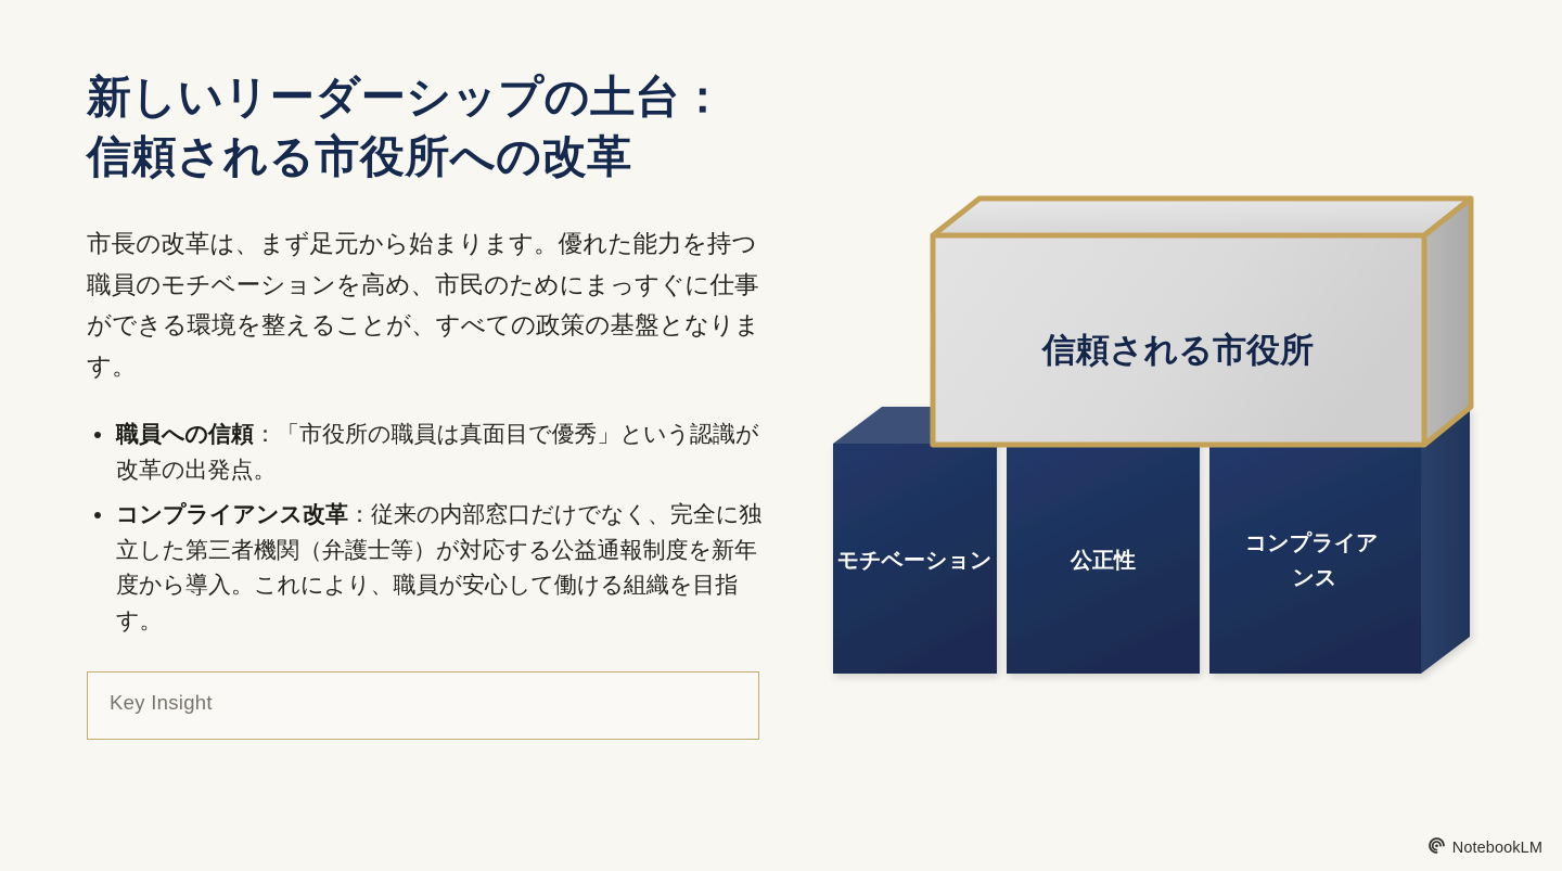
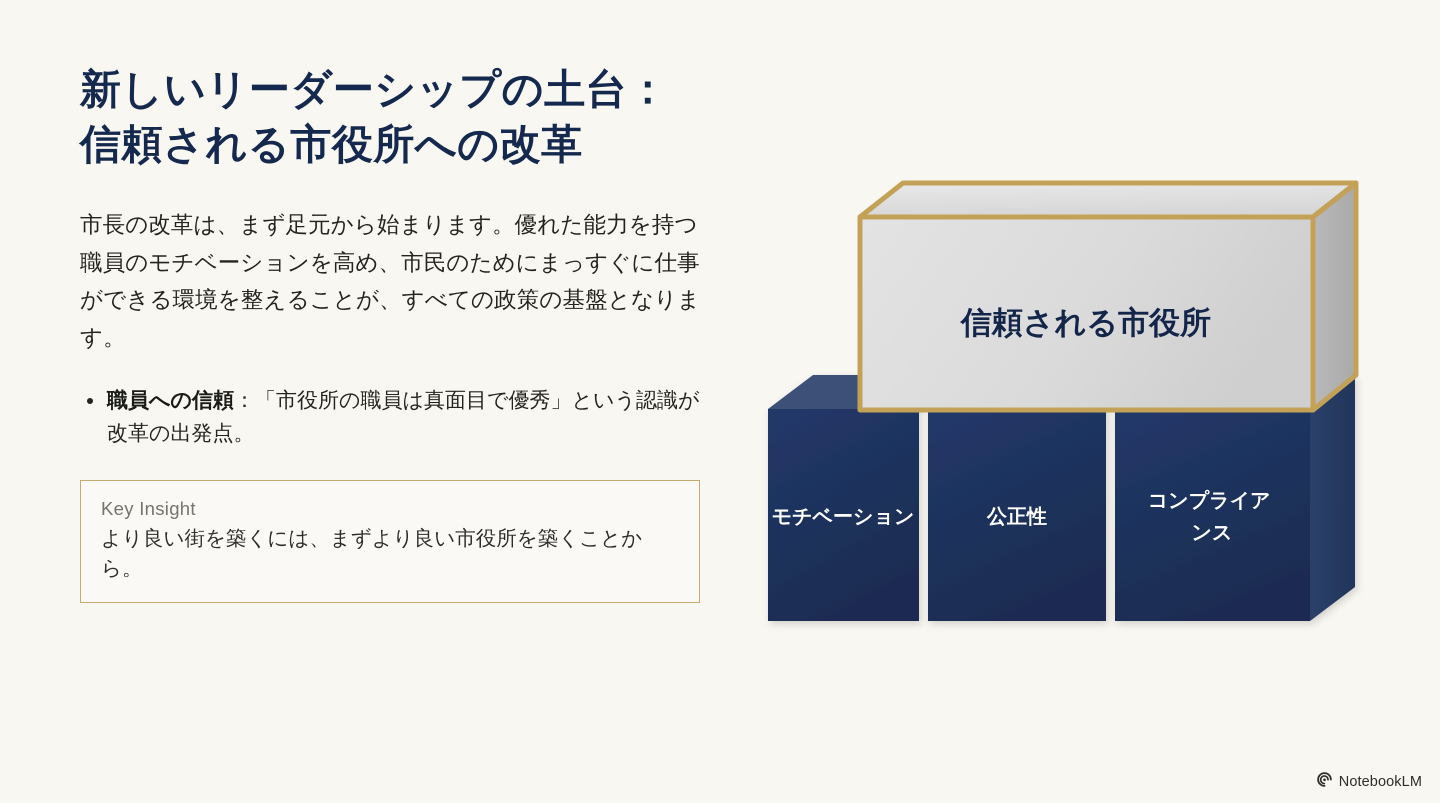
  新しいリーダーシップの土台：
  信頼される市役所への改革
  市長の改革は、まず足元から始まります。優れた能力を持つ職員のモチベーションを高め、市民のためにまっすぐに仕事ができる環境を整えることが、すべての政策の基盤となります。
  職員への信頼：「市役所の職員は真面目で優秀」という認識が改革の出発点。
- コンプライアンス改革：従来の内部窓口だけでなく、完全に独立した第三者機関（弁護士等）が対応する公益通報制度を新年度から導入。これにより、職員が安心して働ける組織を目指す。
  Key Insight
+ より良い街を築くには、まずより良い市役所を築くことから。
  モチベーション
  公正性
  コンプライア ンス
  信頼される市役所
  NotebookLM
